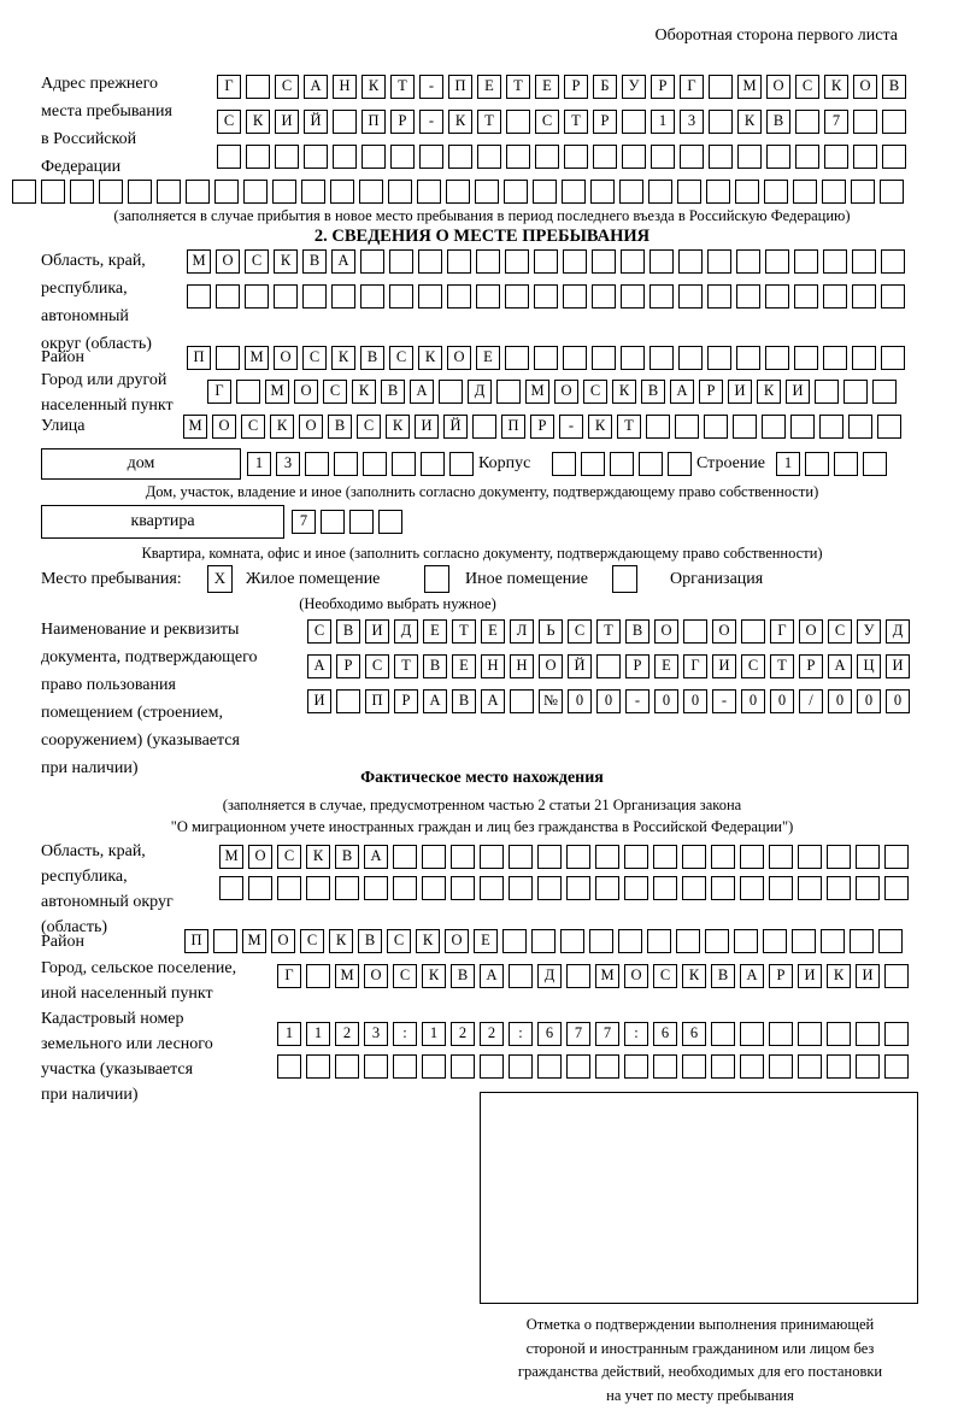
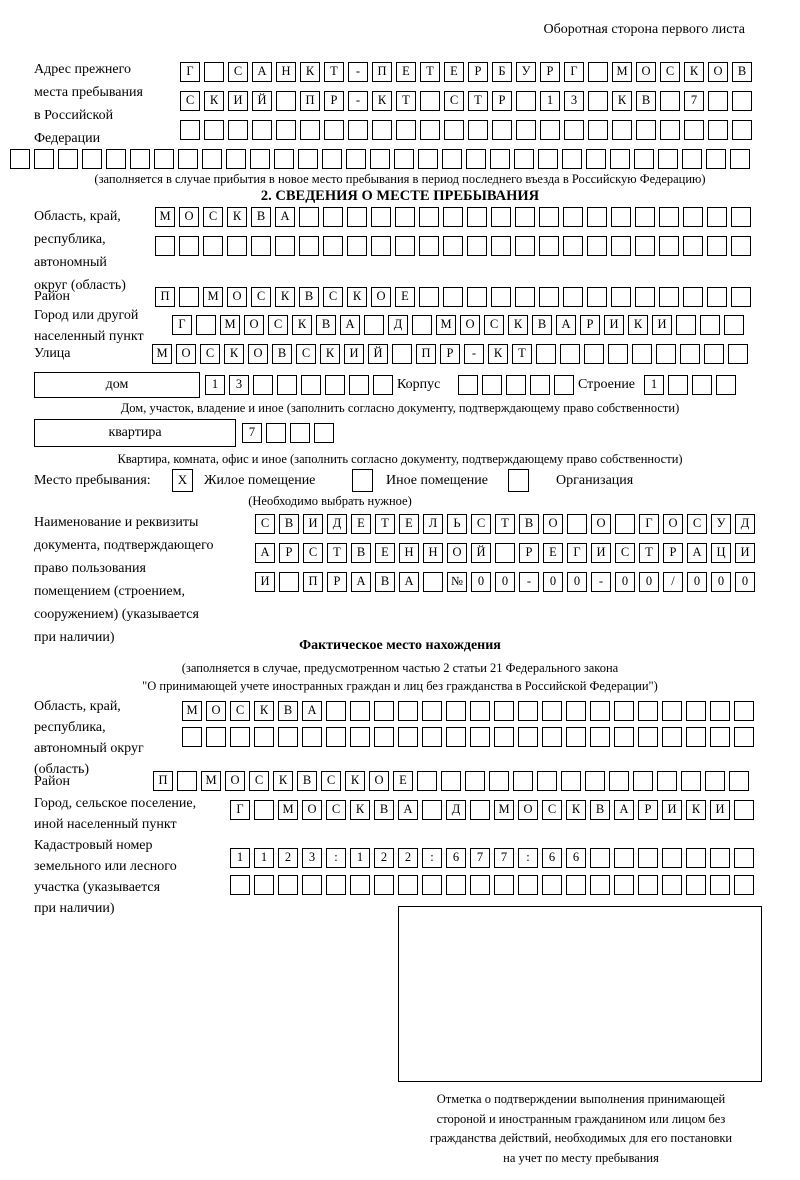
  Оборотная сторона первого листа
  Адрес прежнего
  места пребывания
  в Российской
  Федерации
  Г С А Н К Т - П Е Т Е Р Б У Р Г М О С К О В
  С К И Й П Р - К Т С Т Р 1 3 К В 7
  (заполняется в случае прибытия в новое место пребывания в период последнего въезда в Российскую Федерацию)
  2. СВЕДЕНИЯ О МЕСТЕ ПРЕБЫВАНИЯ
  Область, край,
  республика,
  автономный
  округ (область)
  М О С К В А
  Район
  П М О С К В С К О Е
  Город или другой
  населенный пункт
  Г М О С К В А Д М О С К В А Р И К И
  Улица
  М О С К О В С К И Й П Р - К Т
  дом
  1 3
  Корпус
  Строение
  1
  Дом, участок, владение и иное (заполнить согласно документу, подтверждающему право собственности)
  квартира
  7
  Квартира, комната, офис и иное (заполнить согласно документу, подтверждающему право собственности)
  Место пребывания:
  X
  Жилое помещение
  Иное помещение
  Организация
  (Необходимо выбрать нужное)
  Наименование и реквизиты
  документа, подтверждающего
  право пользования
  помещением (строением,
  сооружением) (указывается
  при наличии)
  С В И Д Е Т Е Л Ь С Т В О О Г О С У Д
  А Р С Т В Е Н Н О Й Р Е Г И С Т Р А Ц И
  И П Р А В А № 0 0 - 0 0 - 0 0 / 0 0 0
  Фактическое место нахождения
- (заполняется в случае, предусмотренном частью 2 статьи 21 Организация закона
+ (заполняется в случае, предусмотренном частью 2 статьи 21 Федерального закона
- "О миграционном учете иностранных граждан и лиц без гражданства в Российской Федерации")
+ "О принимающей учете иностранных граждан и лиц без гражданства в Российской Федерации")
  Область, край,
  республика,
  автономный округ
  (область)
  М О С К В А
  Район
  П М О С К В С К О Е
  Город, сельское поселение,
  иной населенный пункт
  Г М О С К В А Д М О С К В А Р И К И
  Кадастровый номер
  земельного или лесного
  участка (указывается
  при наличии)
  1 1 2 3 : 1 2 2 : 6 7 7 : 6 6
  Отметка о подтверждении выполнения принимающей
  стороной и иностранным гражданином или лицом без
  гражданства действий, необходимых для его постановки
  на учет по месту пребывания
